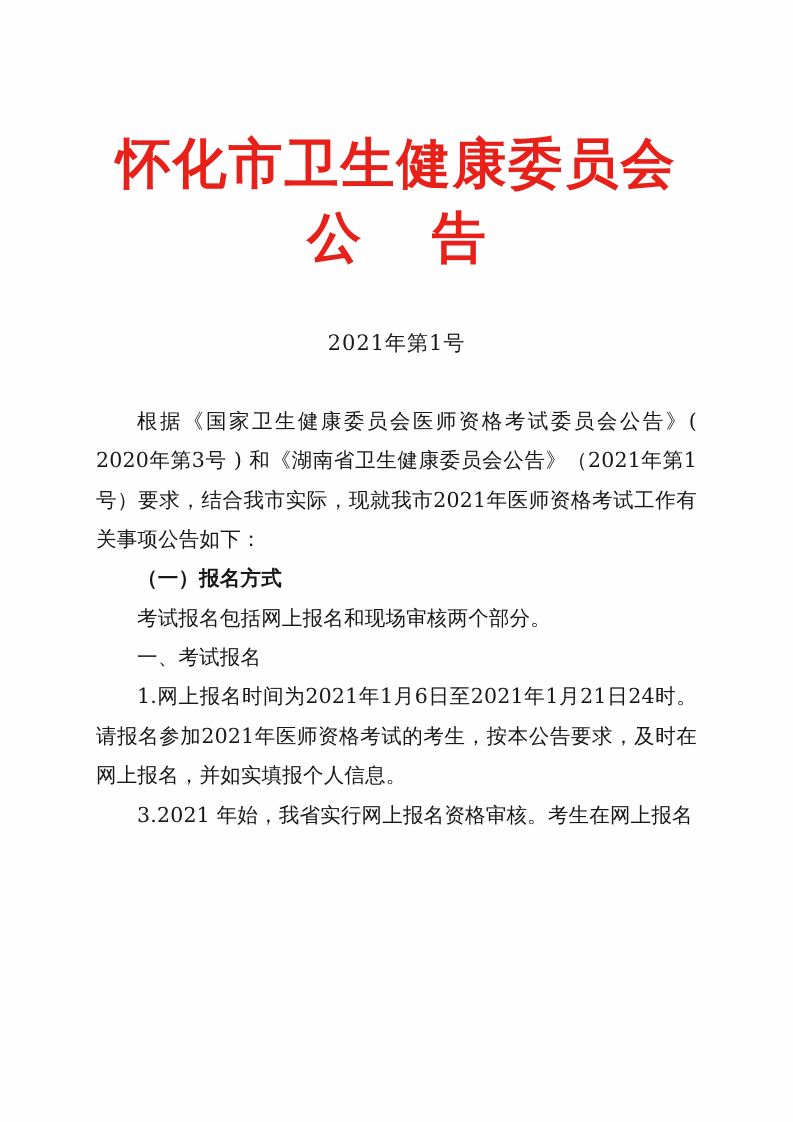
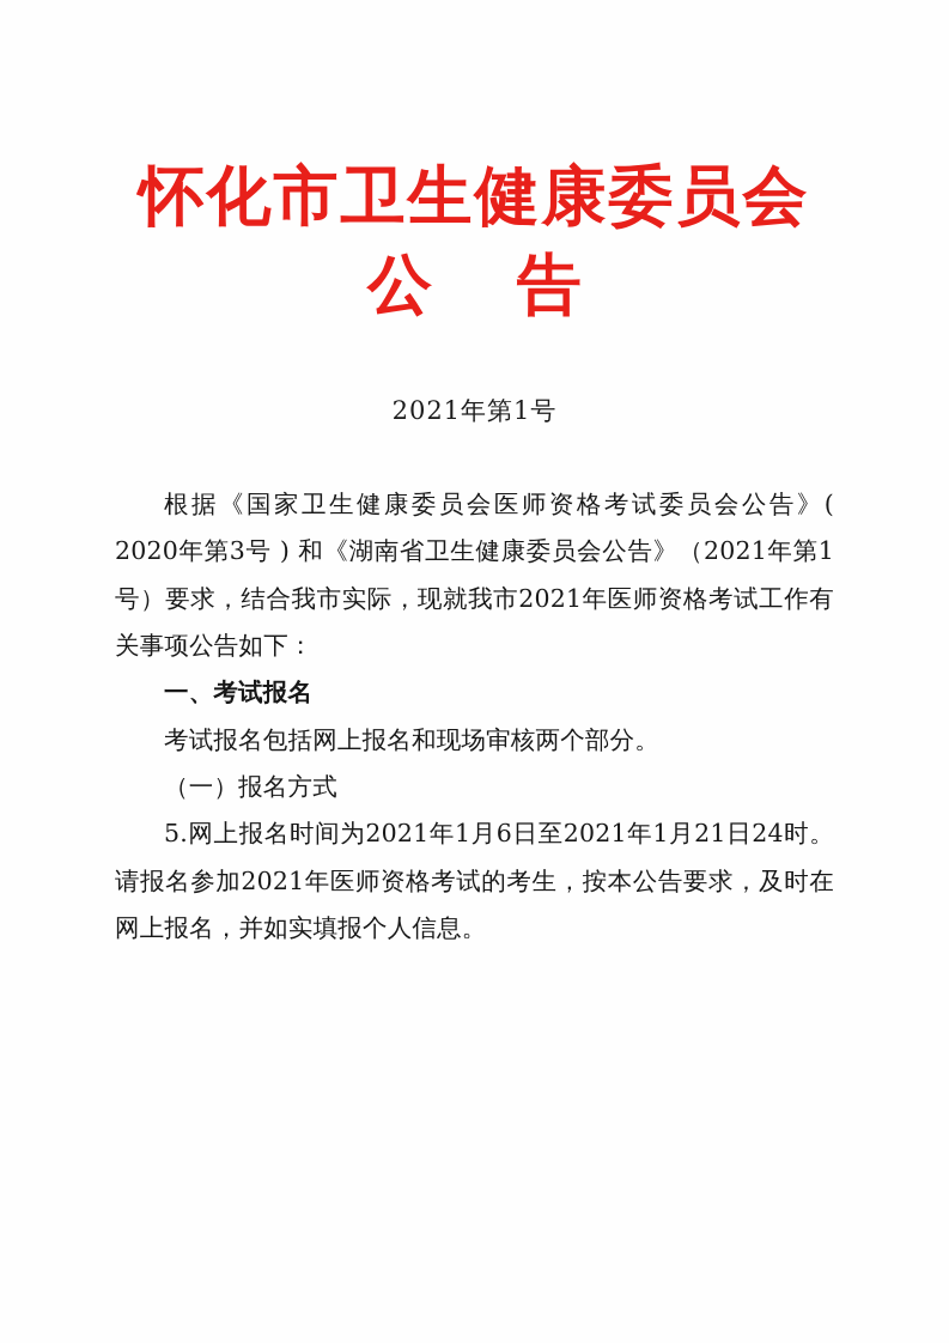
  怀化市卫生健康委员会
  公 告
  2021年第1号
  根据《国家卫生健康委员会医师资格考试委员会公告》( 2020年第3号 ) 和《湖南省卫生健康委员会公告》（2021年第1号）要求，结合我市实际，现就我市2021年医师资格考试工作有关事项公告如下：
- （一）报名方式
+ 一、考试报名
  考试报名包括网上报名和现场审核两个部分。
- 一、考试报名
+ （一）报名方式
- 1.网上报名时间为2021年1月6日至2021年1月21日24时。请报名参加2021年医师资格考试的考生，按本公告要求，及时在网上报名，并如实填报个人信息。
+ 5.网上报名时间为2021年1月6日至2021年1月21日24时。请报名参加2021年医师资格考试的考生，按本公告要求，及时在网上报名，并如实填报个人信息。
- 3.2021 年始，我省实行网上报名资格审核。考生在网上报名
